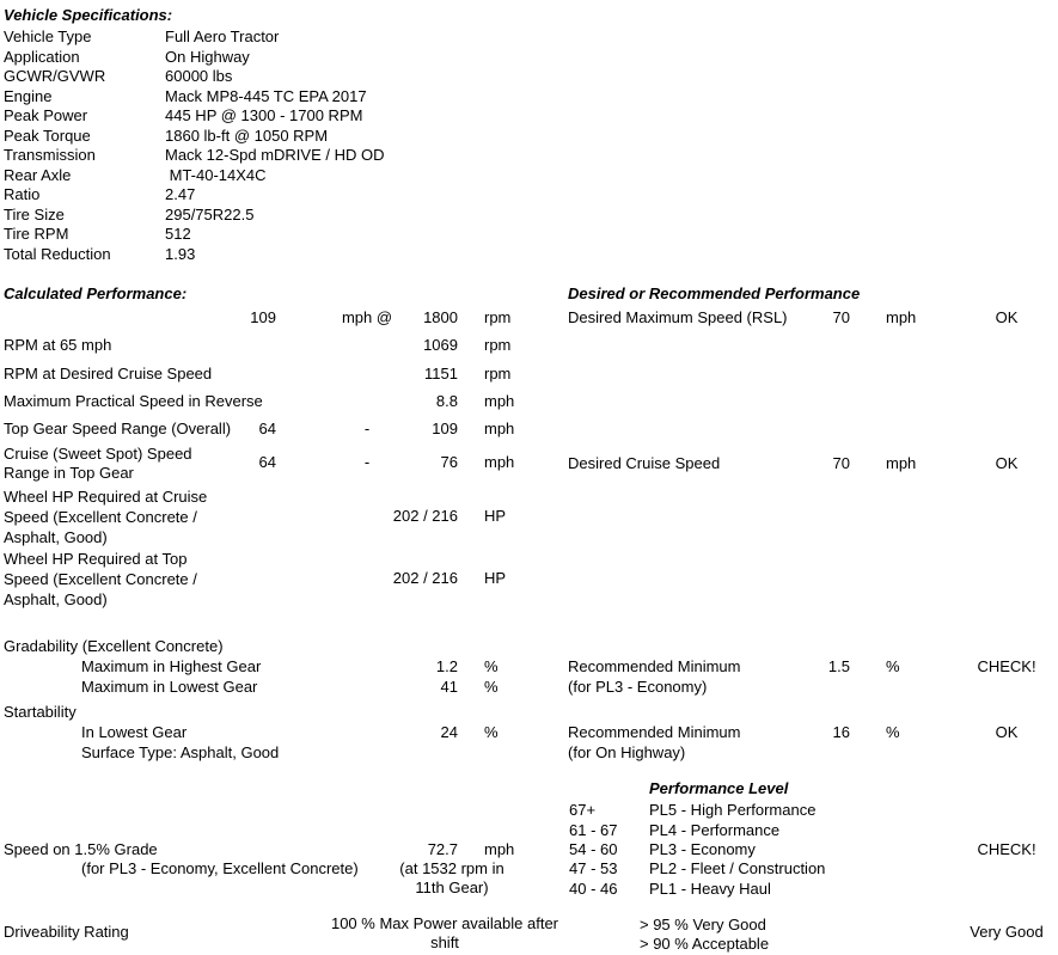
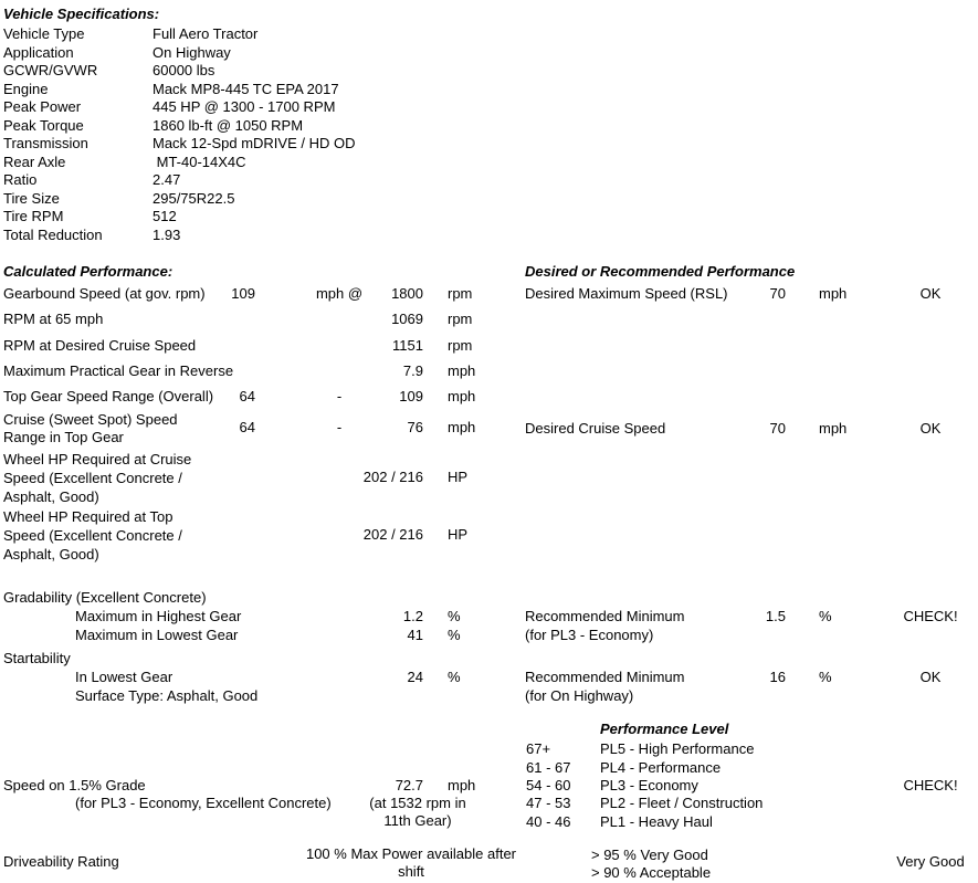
  Vehicle Specifications:
  Vehicle Type
  Full Aero Tractor
  Application
  On Highway
  GCWR/GVWR
  60000 lbs
  Engine
  Mack MP8-445 TC EPA 2017
  Peak Power
  445 HP @ 1300 - 1700 RPM
  Peak Torque
  1860 lb-ft @ 1050 RPM
  Transmission
  Mack 12-Spd mDRIVE / HD OD
  Rear Axle
  MT-40-14X4C
  Ratio
  2.47
  Tire Size
  295/75R22.5
  Tire RPM
  512
  Total Reduction
  1.93
  Calculated Performance:
+ Gearbound Speed (at gov. rpm)
  109
  mph @
  1800
  rpm
  RPM at 65 mph
  1069
  rpm
  RPM at Desired Cruise Speed
  1151
  rpm
- Maximum Practical Speed in Reverse
+ Maximum Practical Gear in Reverse
- 8.8
+ 7.9
  mph
  Top Gear Speed Range (Overall)
  64
  -
  109
  mph
  Cruise (Sweet Spot) Speed Range in Top Gear
  64
  -
  76
  mph
  Wheel HP Required at Cruise Speed (Excellent Concrete / Asphalt, Good)
  202 / 216
  HP
  Wheel HP Required at Top Speed (Excellent Concrete / Asphalt, Good)
  202 / 216
  HP
  Gradability (Excellent Concrete)
  Maximum in Highest Gear
  1.2
  %
  Maximum in Lowest Gear
  41
  %
  Startability
  In Lowest Gear
  24
  %
  Surface Type: Asphalt, Good
  Speed on 1.5% Grade
  72.7
  mph
  (for PL3 - Economy, Excellent Concrete)
  (at 1532 rpm in 11th Gear)
  Driveability Rating
  100 % Max Power available after shift
  > 95 % Very Good
  > 90 % Acceptable
  Very Good
  Desired or Recommended Performance
  Desired Maximum Speed (RSL)
  70
  mph
  OK
  Desired Cruise Speed
  70
  mph
  OK
  Recommended Minimum
  (for PL3 - Economy)
  1.5
  %
  CHECK!
  Recommended Minimum
  (for On Highway)
  16
  %
  OK
  Performance Level
  67+
  PL5 - High Performance
  61 - 67
  PL4 - Performance
  54 - 60
  PL3 - Economy
  47 - 53
  PL2 - Fleet / Construction
  40 - 46
  PL1 - Heavy Haul
  CHECK!
